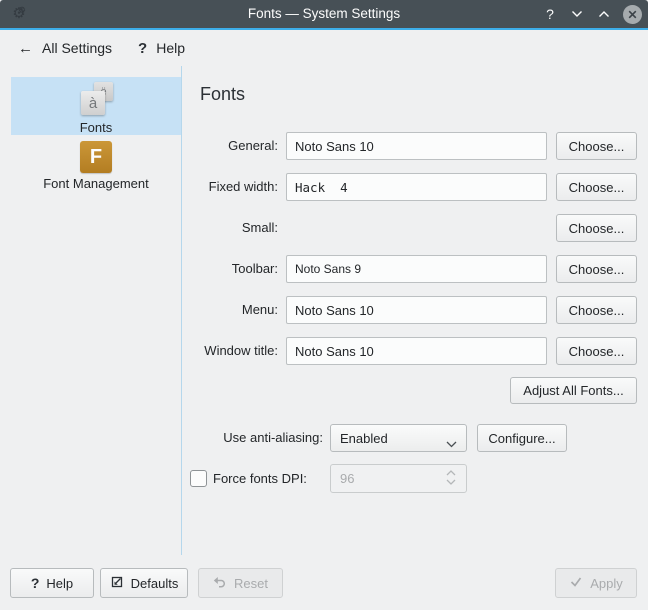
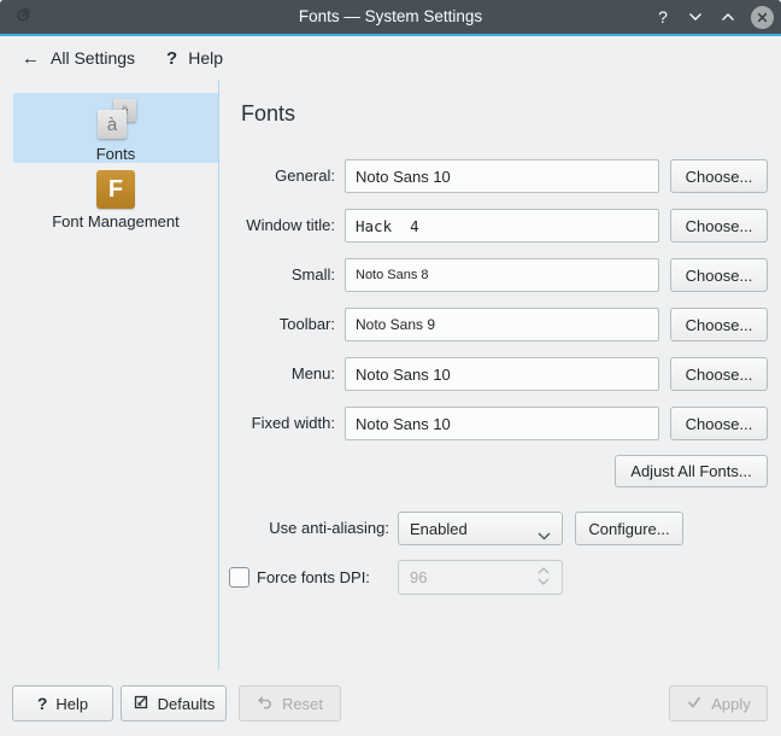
  Fonts — System Settings
  ?
  ←
  All Settings
  ?
  Help
  à
  Fonts
  F
  Font Management
  Fonts
  General:
  Noto Sans 10
  Choose...
- Fixed width:
+ Window title:
  Hack 4
  Choose...
  Small:
+ Noto Sans 8
  Choose...
  Toolbar:
  Noto Sans 9
  Choose...
  Menu:
  Noto Sans 10
  Choose...
- Window title:
+ Fixed width:
  Noto Sans 10
  Choose...
  Adjust All Fonts...
  Use anti-aliasing:
  Enabled
  Configure...
  Force fonts DPI:
  96
  ?
  Help
  Defaults
  Reset
  Apply
